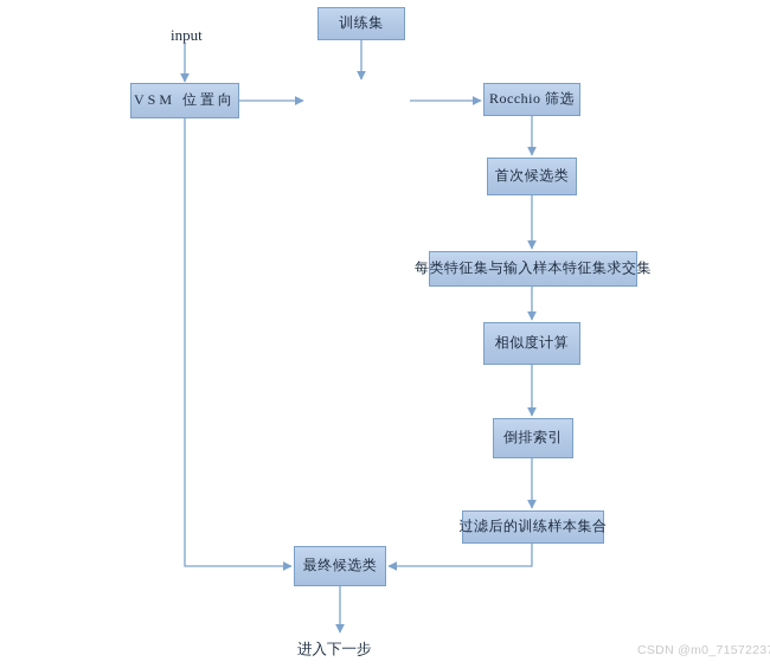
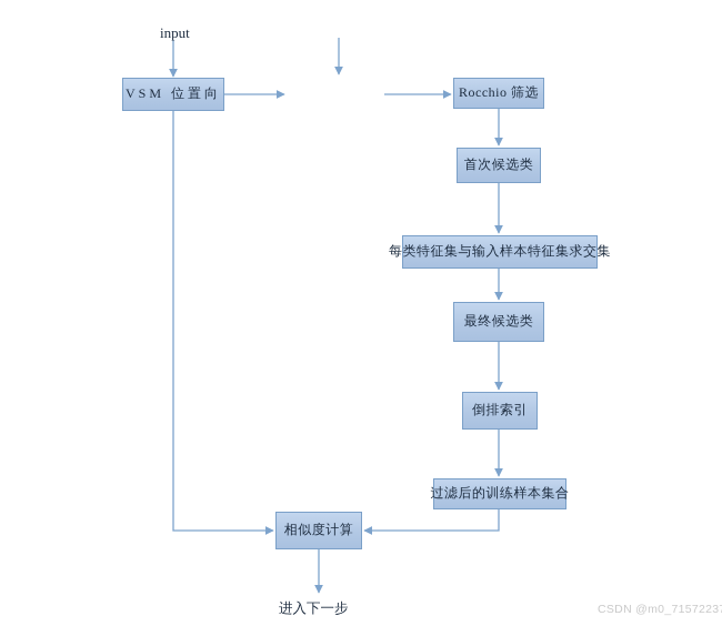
  input
  进入下一步
- 训练集
  VSM 位置向
  Rocchio 筛选
  首次候选类
  每类特征集与输入样本特征集求交集
- 相似度计算
+ 最终候选类
  倒排索引
  过滤后的训练样本集合
- 最终候选类
+ 相似度计算
  CSDN @m0_7157223
